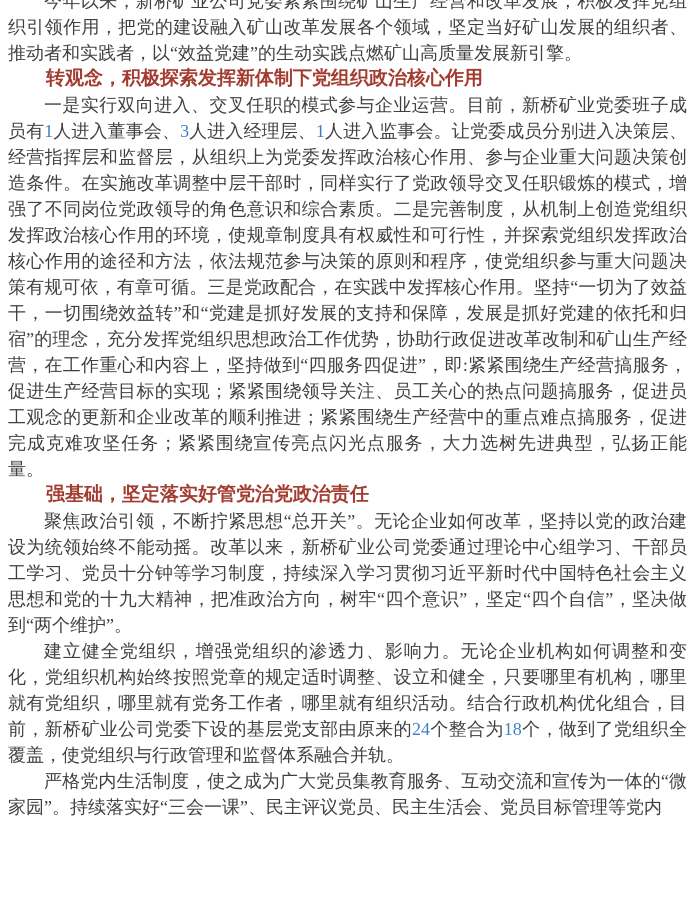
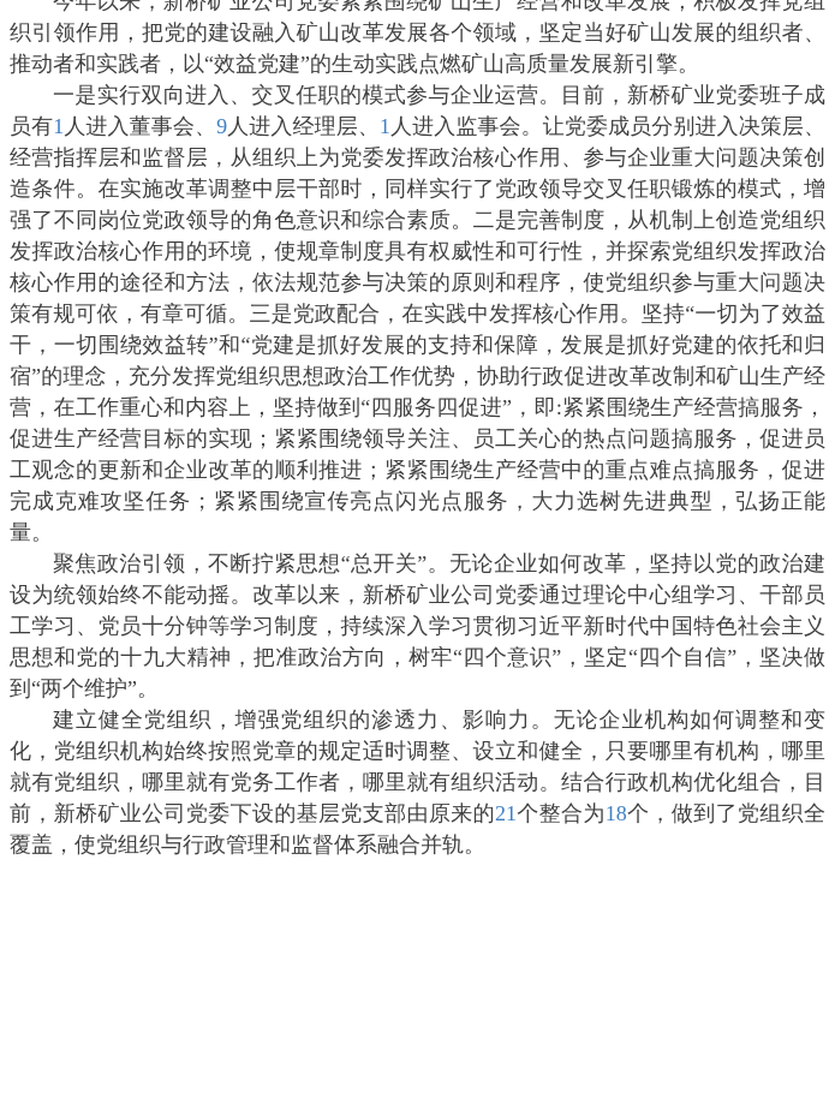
  今年以来，新桥矿业公司党委紧紧围绕矿山生产经营和改革发展，积极发挥党组织引领作用，把党的建设融入矿山改革发展各个领域，坚定当好矿山发展的组织者、推动者和实践者，以“效益党建”的生动实践点燃矿山高质量发展新引擎。
- 转观念，积极探索发挥新体制下党组织政治核心作用
- 一是实行双向进入、交叉任职的模式参与企业运营。目前，新桥矿业党委班子成员有1人进入董事会、3人进入经理层、1人进入监事会。让党委成员分别进入决策层、经营指挥层和监督层，从组织上为党委发挥政治核心作用、参与企业重大问题决策创造条件。在实施改革调整中层干部时，同样实行了党政领导交叉任职锻炼的模式，增强了不同岗位党政领导的角色意识和综合素质。二是完善制度，从机制上创造党组织发挥政治核心作用的环境，使规章制度具有权威性和可行性，并探索党组织发挥政治核心作用的途径和方法，依法规范参与决策的原则和程序，使党组织参与重大问题决策有规可依，有章可循。三是党政配合，在实践中发挥核心作用。坚持“一切为了效益干，一切围绕效益转”和“党建是抓好发展的支持和保障，发展是抓好党建的依托和归宿”的理念，充分发挥党组织思想政治工作优势，协助行政促进改革改制和矿山生产经营，在工作重心和内容上，坚持做到“四服务四促进”，即:紧紧围绕生产经营搞服务，促进生产经营目标的实现；紧紧围绕领导关注、员工关心的热点问题搞服务，促进员工观念的更新和企业改革的顺利推进；紧紧围绕生产经营中的重点难点搞服务，促进完成克难攻坚任务；紧紧围绕宣传亮点闪光点服务，大力选树先进典型，弘扬正能量。
+ 一是实行双向进入、交叉任职的模式参与企业运营。目前，新桥矿业党委班子成员有1人进入董事会、9人进入经理层、1人进入监事会。让党委成员分别进入决策层、经营指挥层和监督层，从组织上为党委发挥政治核心作用、参与企业重大问题决策创造条件。在实施改革调整中层干部时，同样实行了党政领导交叉任职锻炼的模式，增强了不同岗位党政领导的角色意识和综合素质。二是完善制度，从机制上创造党组织发挥政治核心作用的环境，使规章制度具有权威性和可行性，并探索党组织发挥政治核心作用的途径和方法，依法规范参与决策的原则和程序，使党组织参与重大问题决策有规可依，有章可循。三是党政配合，在实践中发挥核心作用。坚持“一切为了效益干，一切围绕效益转”和“党建是抓好发展的支持和保障，发展是抓好党建的依托和归宿”的理念，充分发挥党组织思想政治工作优势，协助行政促进改革改制和矿山生产经营，在工作重心和内容上，坚持做到“四服务四促进”，即:紧紧围绕生产经营搞服务，促进生产经营目标的实现；紧紧围绕领导关注、员工关心的热点问题搞服务，促进员工观念的更新和企业改革的顺利推进；紧紧围绕生产经营中的重点难点搞服务，促进完成克难攻坚任务；紧紧围绕宣传亮点闪光点服务，大力选树先进典型，弘扬正能量。
- 强基础，坚定落实好管党治党政治责任
  聚焦政治引领，不断拧紧思想“总开关”。无论企业如何改革，坚持以党的政治建设为统领始终不能动摇。改革以来，新桥矿业公司党委通过理论中心组学习、干部员工学习、党员十分钟等学习制度，持续深入学习贯彻习近平新时代中国特色社会主义思想和党的十九大精神，把准政治方向，树牢“四个意识”，坚定“四个自信”，坚决做到“两个维护”。
- 建立健全党组织，增强党组织的渗透力、影响力。无论企业机构如何调整和变化，党组织机构始终按照党章的规定适时调整、设立和健全，只要哪里有机构，哪里就有党组织，哪里就有党务工作者，哪里就有组织活动。结合行政机构优化组合，目前，新桥矿业公司党委下设的基层党支部由原来的24个整合为18个，做到了党组织全覆盖，使党组织与行政管理和监督体系融合并轨。
+ 建立健全党组织，增强党组织的渗透力、影响力。无论企业机构如何调整和变化，党组织机构始终按照党章的规定适时调整、设立和健全，只要哪里有机构，哪里就有党组织，哪里就有党务工作者，哪里就有组织活动。结合行政机构优化组合，目前，新桥矿业公司党委下设的基层党支部由原来的21个整合为18个，做到了党组织全覆盖，使党组织与行政管理和监督体系融合并轨。
- 严格党内生活制度，使之成为广大党员集教育服务、互动交流和宣传为一体的“微家园”。持续落实好“三会一课”、民主评议党员、民主生活会、党员目标管理等党内
